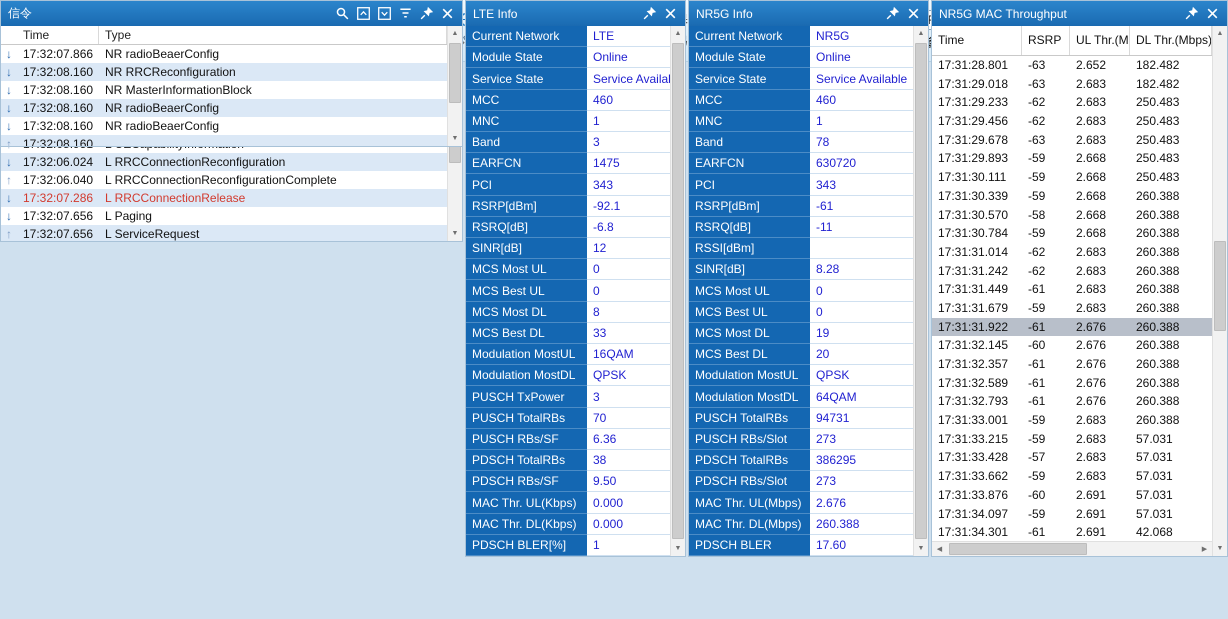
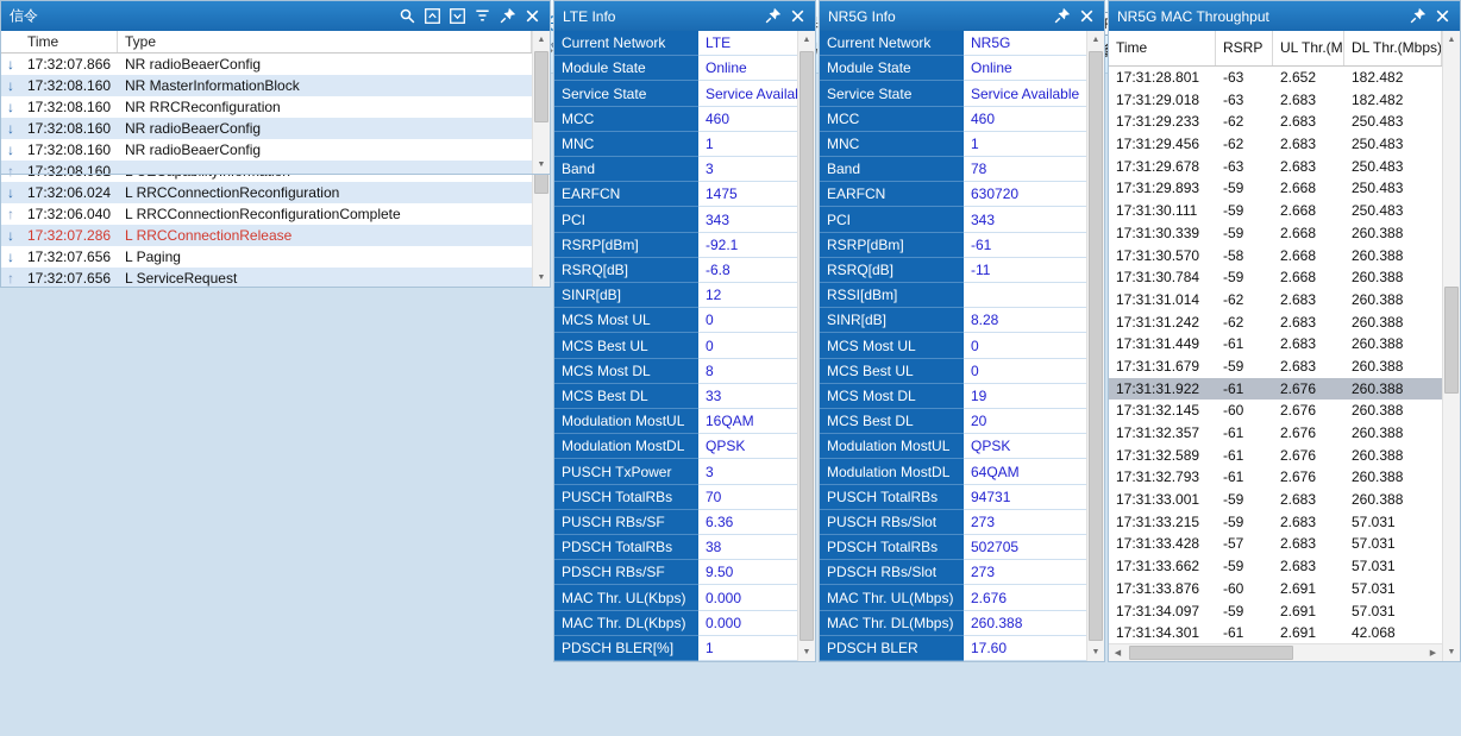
  ↓
  17:32:06.024
  L RRCConnectionReconfiguration
  ↑
  17:32:06.040
  L RRCConnectionReconfigurationComplete
  ↓
  17:32:07.286
  L RRCConnectionRelease
  ↓
  17:32:07.656
  L Paging
  ↑
  17:32:07.656
  L ServiceRequest
  信令
  Time
  Type
  ↓
  17:32:07.866
  NR radioBeaerConfig
  ↓
  17:32:08.160
- NR RRCReconfiguration
+ NR MasterInformationBlock
  ↓
  17:32:08.160
- NR MasterInformationBlock
+ NR RRCReconfiguration
  ↓
  17:32:08.160
  NR radioBeaerConfig
  ↓
  17:32:08.160
  NR radioBeaerConfig
  ↑
  17:32:08.160
  LTE Info
  Current Network
  LTE
  Module State
  Online
  Service State
  Service Availa
  MCC
  460
  MNC
  1
  Band
  3
  EARFCN
  1475
  PCI
  343
  RSRP[dBm]
  -92.1
  RSRQ[dB]
  -6.8
  SINR[dB]
  12
  MCS Most UL
  0
  MCS Best UL
  0
  MCS Most DL
  8
  MCS Best DL
  33
  Modulation MostUL
  16QAM
  Modulation MostDL
  QPSK
  PUSCH TxPower
  3
  PUSCH TotalRBs
  70
  PUSCH RBs/SF
  6.36
  PDSCH TotalRBs
  38
  PDSCH RBs/SF
  9.50
  MAC Thr. UL(Kbps)
  0.000
  MAC Thr. DL(Kbps)
  0.000
  PDSCH BLER[%]
  1
  NR5G Info
  Current Network
  NR5G
  Module State
  Online
  Service State
  Service Available
  MCC
  460
  MNC
  1
  Band
  78
  EARFCN
  630720
  PCI
  343
  RSRP[dBm]
  -61
  RSRQ[dB]
  -11
  RSSI[dBm]
  SINR[dB]
  8.28
  MCS Most UL
  0
  MCS Best UL
  0
  MCS Most DL
  19
  MCS Best DL
  20
  Modulation MostUL
  QPSK
  Modulation MostDL
  64QAM
  PUSCH TotalRBs
  94731
  PUSCH RBs/Slot
  273
  PDSCH TotalRBs
- 386295
+ 502705
  PDSCH RBs/Slot
  273
  MAC Thr. UL(Mbps)
  2.676
  MAC Thr. DL(Mbps)
  260.388
  PDSCH BLER
  17.60
  NR5G MAC Throughput
  Time
  RSRP
  DL Thr.(Mbps)
  17:31:28.801
  -63
  2.652
  182.482
  17:31:29.018
  -63
  2.683
  182.482
  17:31:29.233
  -62
  2.683
  250.483
  17:31:29.456
  -62
  2.683
  250.483
  17:31:29.678
  -63
  2.683
  250.483
  17:31:29.893
  -59
  2.668
  250.483
  17:31:30.111
  -59
  2.668
  250.483
  17:31:30.339
  -59
  2.668
  260.388
  17:31:30.570
  -58
  2.668
  260.388
  17:31:30.784
  -59
  2.668
  260.388
  17:31:31.014
  -62
  2.683
  260.388
  17:31:31.242
  -62
  2.683
  260.388
  17:31:31.449
  -61
  2.683
  260.388
  17:31:31.679
  -59
  2.683
  260.388
  17:31:31.922
  -61
  2.676
  260.388
  17:31:32.145
  -60
  2.676
  260.388
  17:31:32.357
  -61
  2.676
  260.388
  17:31:32.589
  -61
  2.676
  260.388
  17:31:32.793
  -61
  2.676
  260.388
  17:31:33.001
  -59
  2.683
  260.388
  17:31:33.215
  -59
  2.683
  57.031
  17:31:33.428
  -57
  2.683
  57.031
  17:31:33.662
  -59
  2.683
  57.031
  17:31:33.876
  -60
  2.691
  57.031
  17:31:34.097
  -59
  2.691
  57.031
  17:31:34.301
  -61
  2.691
  42.068
